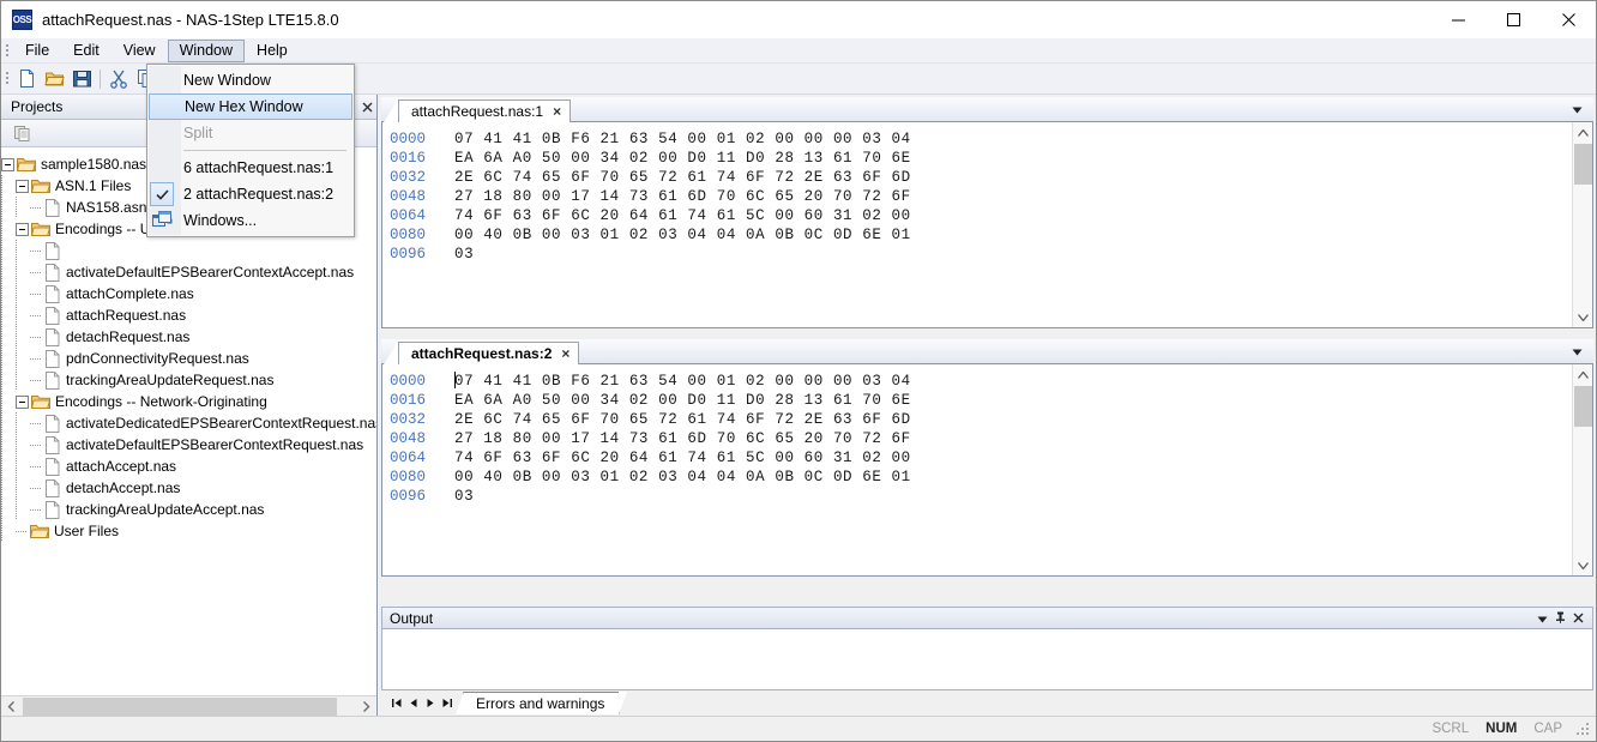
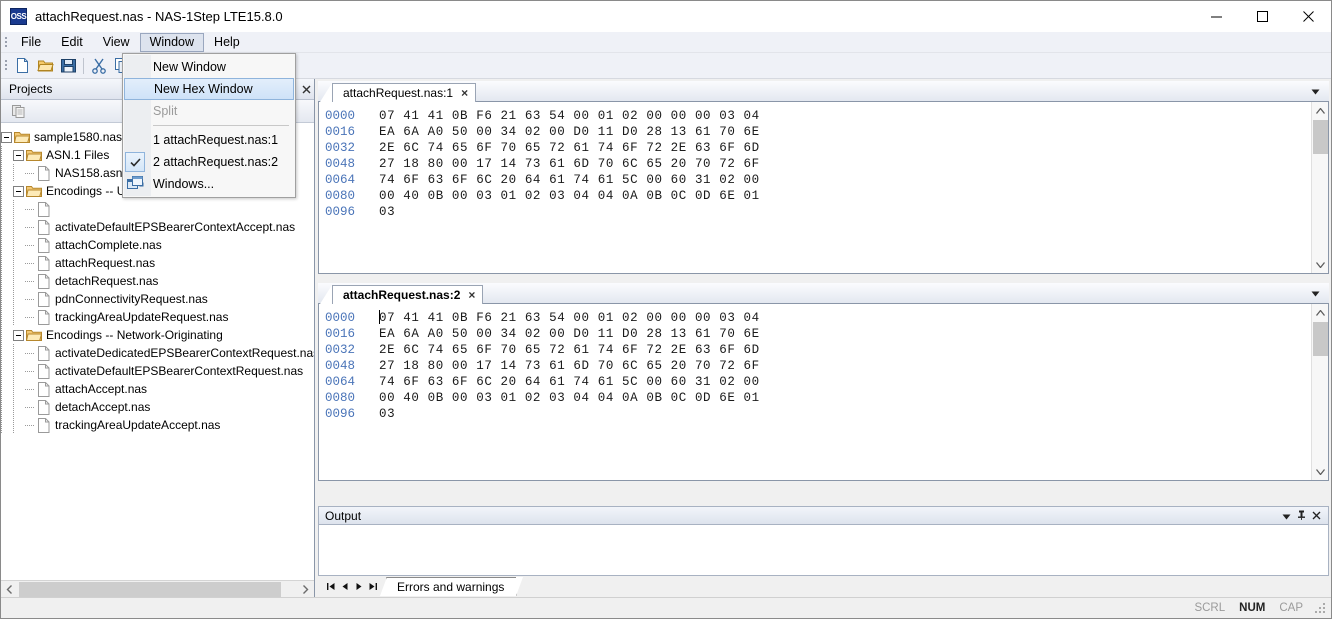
  OSS
  attachRequest.nas - NAS-1Step LTE15.8.0
  File
  Edit
  View
  Window
  Help
  Projects
  sample1580.nas
  ASN.1 Files
  NAS158.asn
  activateDefaultEPSBearerContextAccept.nas
  attachComplete.nas
  attachRequest.nas
  detachRequest.nas
  pdnConnectivityRequest.nas
  trackingAreaUpdateRequest.nas
  Encodings -- Network-Originating
  activateDedicatedEPSBearerContextRequest.na
  activateDefaultEPSBearerContextRequest.nas
  attachAccept.nas
  detachAccept.nas
  trackingAreaUpdateAccept.nas
- User Files
  attachRequest.nas:1
  ×
  0000
  07 41 41 0B F6 21 63 54 00 01 02 00 00 00 03 04
  0016
  EA 6A A0 50 00 34 02 00 D0 11 D0 28 13 61 70 6E
  0032
  2E 6C 74 65 6F 70 65 72 61 74 6F 72 2E 63 6F 6D
  0048
  27 18 80 00 17 14 73 61 6D 70 6C 65 20 70 72 6F
  0064
  74 6F 63 6F 6C 20 64 61 74 61 5C 00 60 31 02 00
  0080
  00 40 0B 00 03 01 02 03 04 04 0A 0B 0C 0D 6E 01
  0096
  03
  attachRequest.nas:2
  ×
  0000
  07 41 41 0B F6 21 63 54 00 01 02 00 00 00 03 04
  0016
  EA 6A A0 50 00 34 02 00 D0 11 D0 28 13 61 70 6E
  0032
  2E 6C 74 65 6F 70 65 72 61 74 6F 72 2E 63 6F 6D
  0048
  27 18 80 00 17 14 73 61 6D 70 6C 65 20 70 72 6F
  0064
  74 6F 63 6F 6C 20 64 61 74 61 5C 00 60 31 02 00
  0080
  00 40 0B 00 03 01 02 03 04 04 0A 0B 0C 0D 6E 01
  0096
  03
  Output
  Errors and warnings
  SCRL
  NUM
  CAP
  New Window
  New Hex Window
  Split
- 6 attachRequest.nas:1
+ 1 attachRequest.nas:1
  2 attachRequest.nas:2
  Windows...
